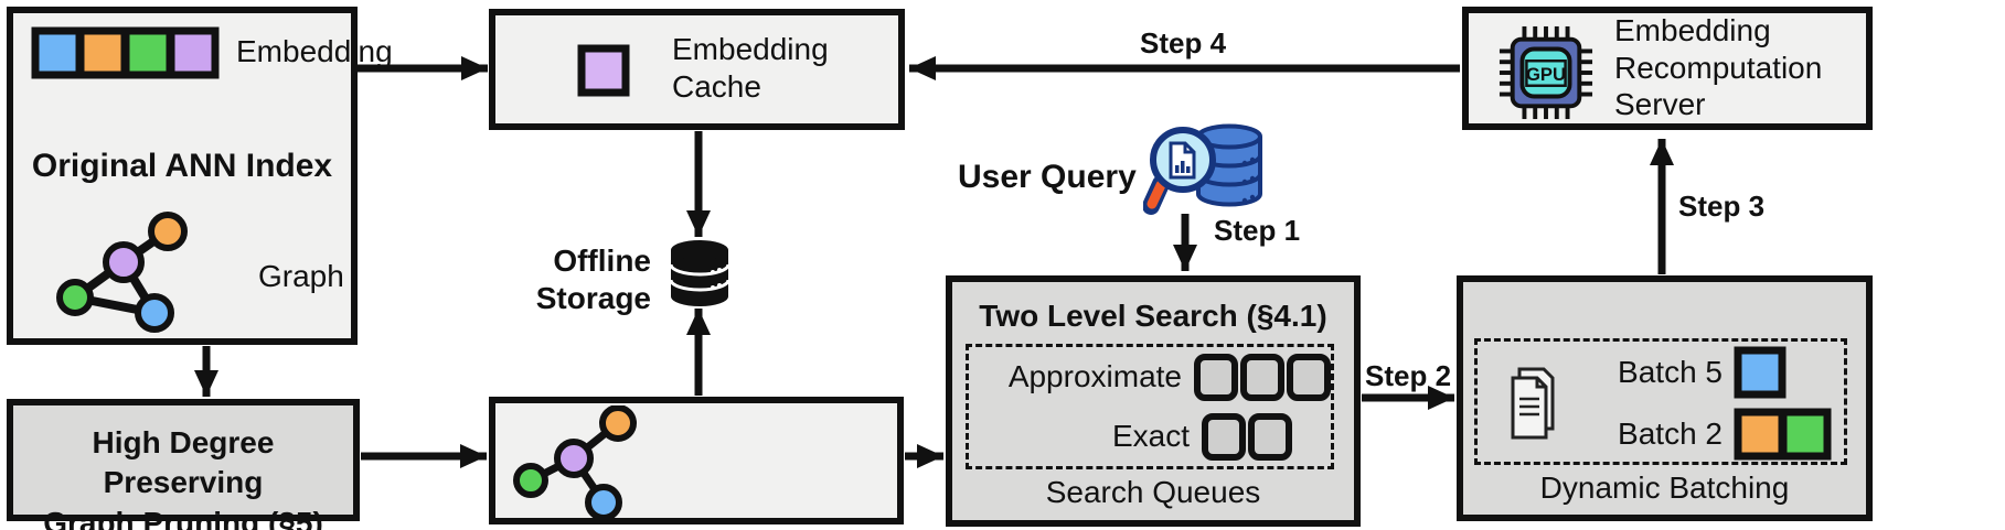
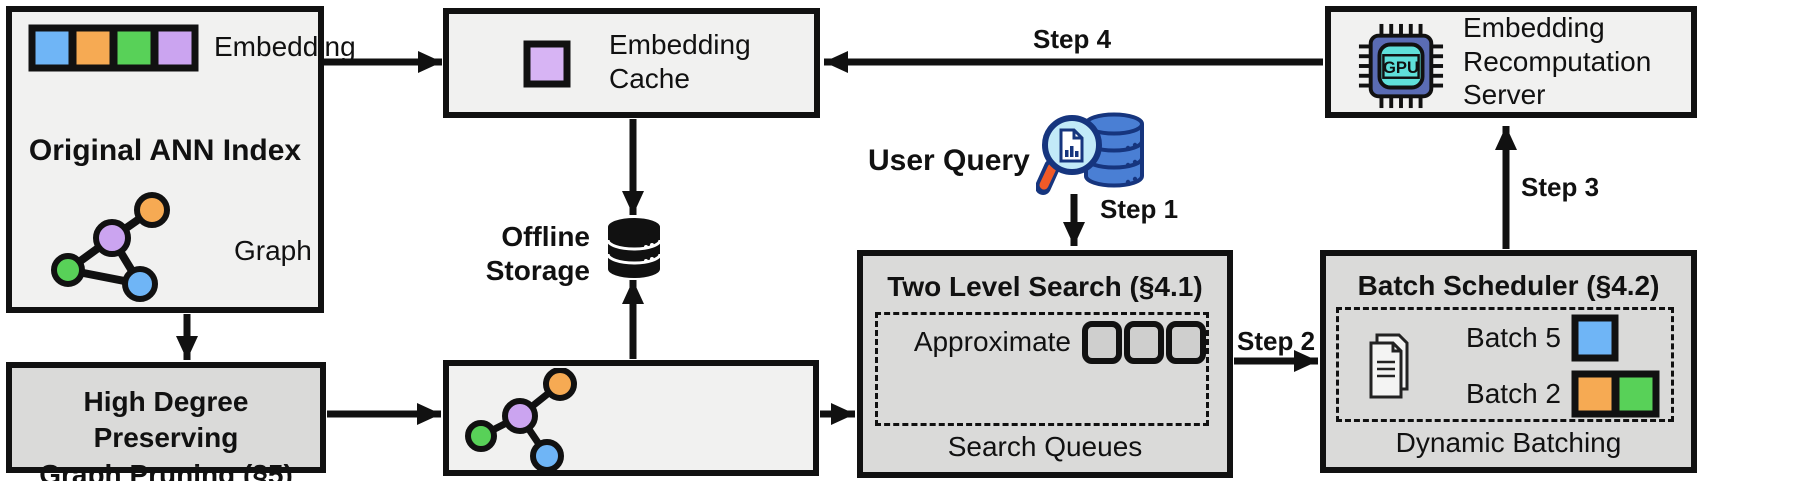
  Embedding
  Original ANN Index
  Graph
  Embedding
  Cache
  GPU
  Embedding
  Recomputation
  Server
  Offline
  Storage
  User Query
  High Degree Preserving
  Graph Pruning (§5)
  Two Level Search (§4.1)
  Approximate
- Exact
  Search Queues
+ Batch Scheduler (§4.2)
  Batch 5
  Batch 2
  Dynamic Batching
  Step 1
  Step 2
  Step 3
  Step 4
